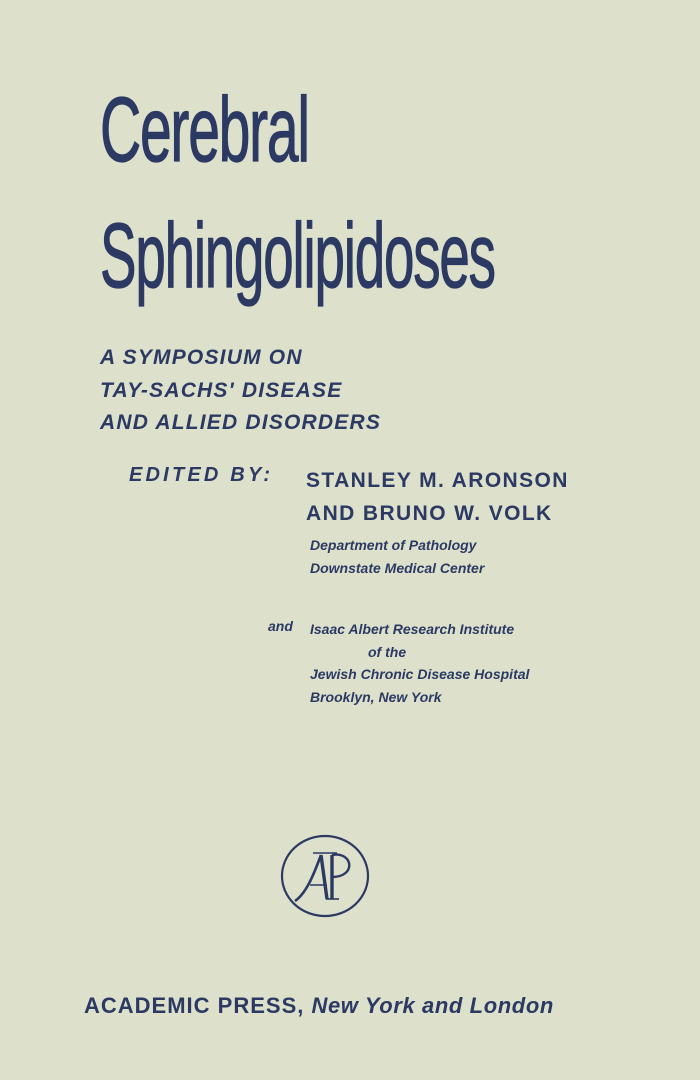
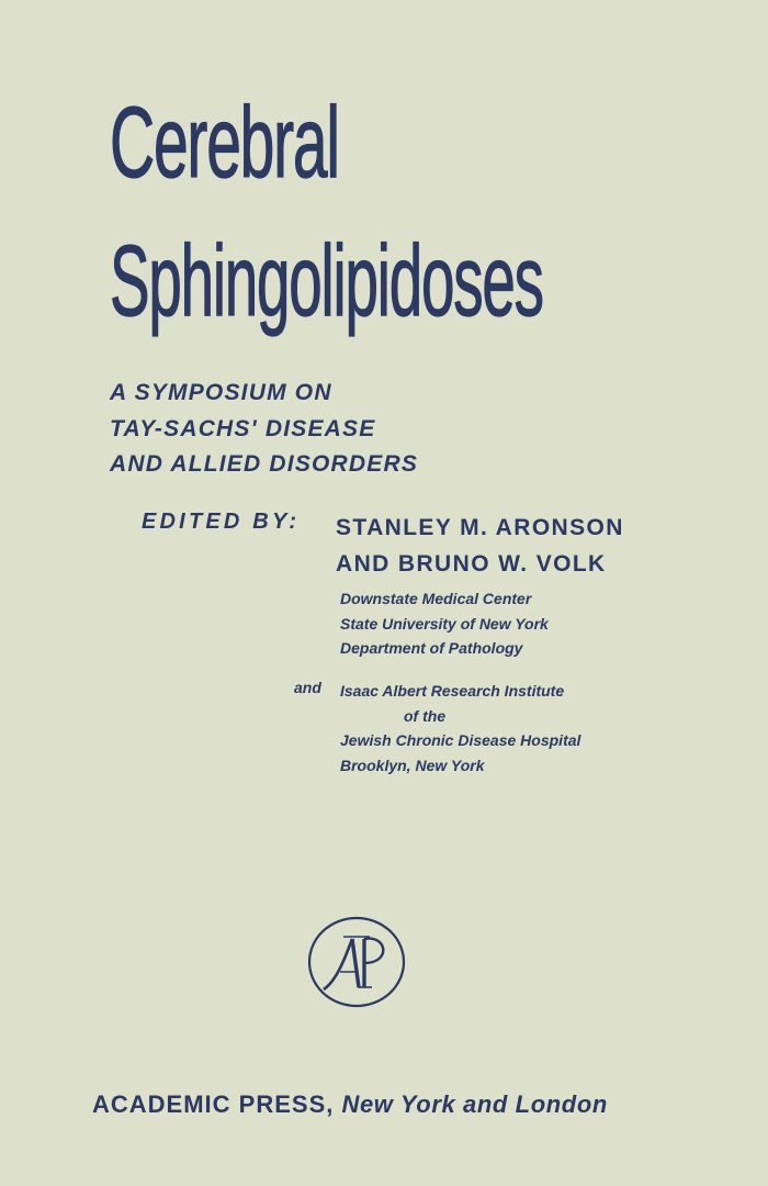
  Cerebral
  Sphingolipidoses
  A SYMPOSIUM ON
  TAY-SACHS' DISEASE
  AND ALLIED DISORDERS
  EDITED BY:
  STANLEY M. ARONSON
  AND BRUNO W. VOLK
- Department of Pathology
+ Downstate Medical Center
+ State University of New York
- Downstate Medical Center
+ Department of Pathology
  and
  Isaac Albert Research Institute
  of the
  Jewish Chronic Disease Hospital
  Brooklyn, New York
  ACADEMIC PRESS, New York and London
